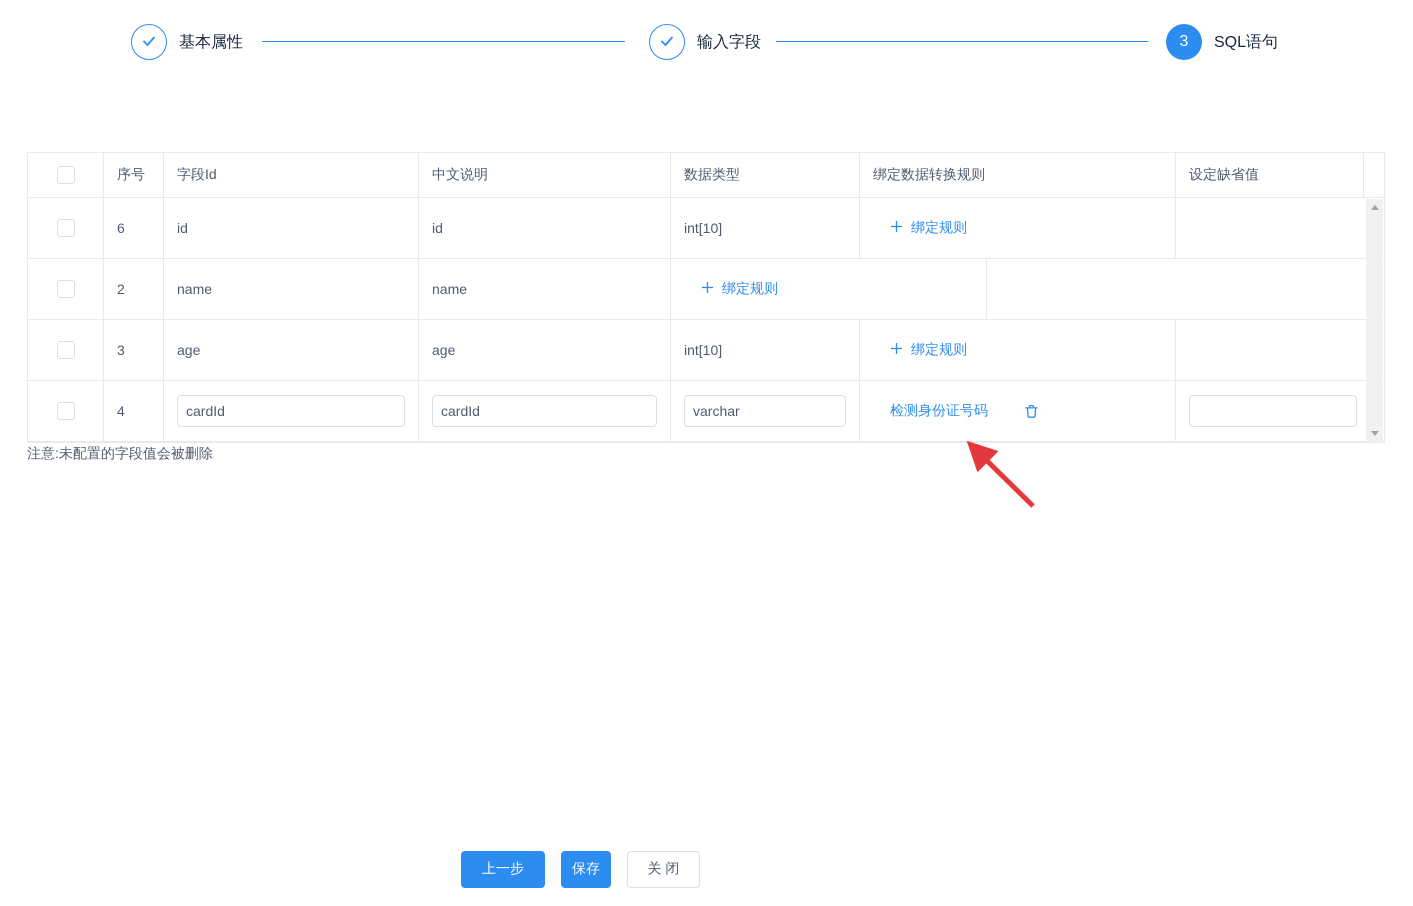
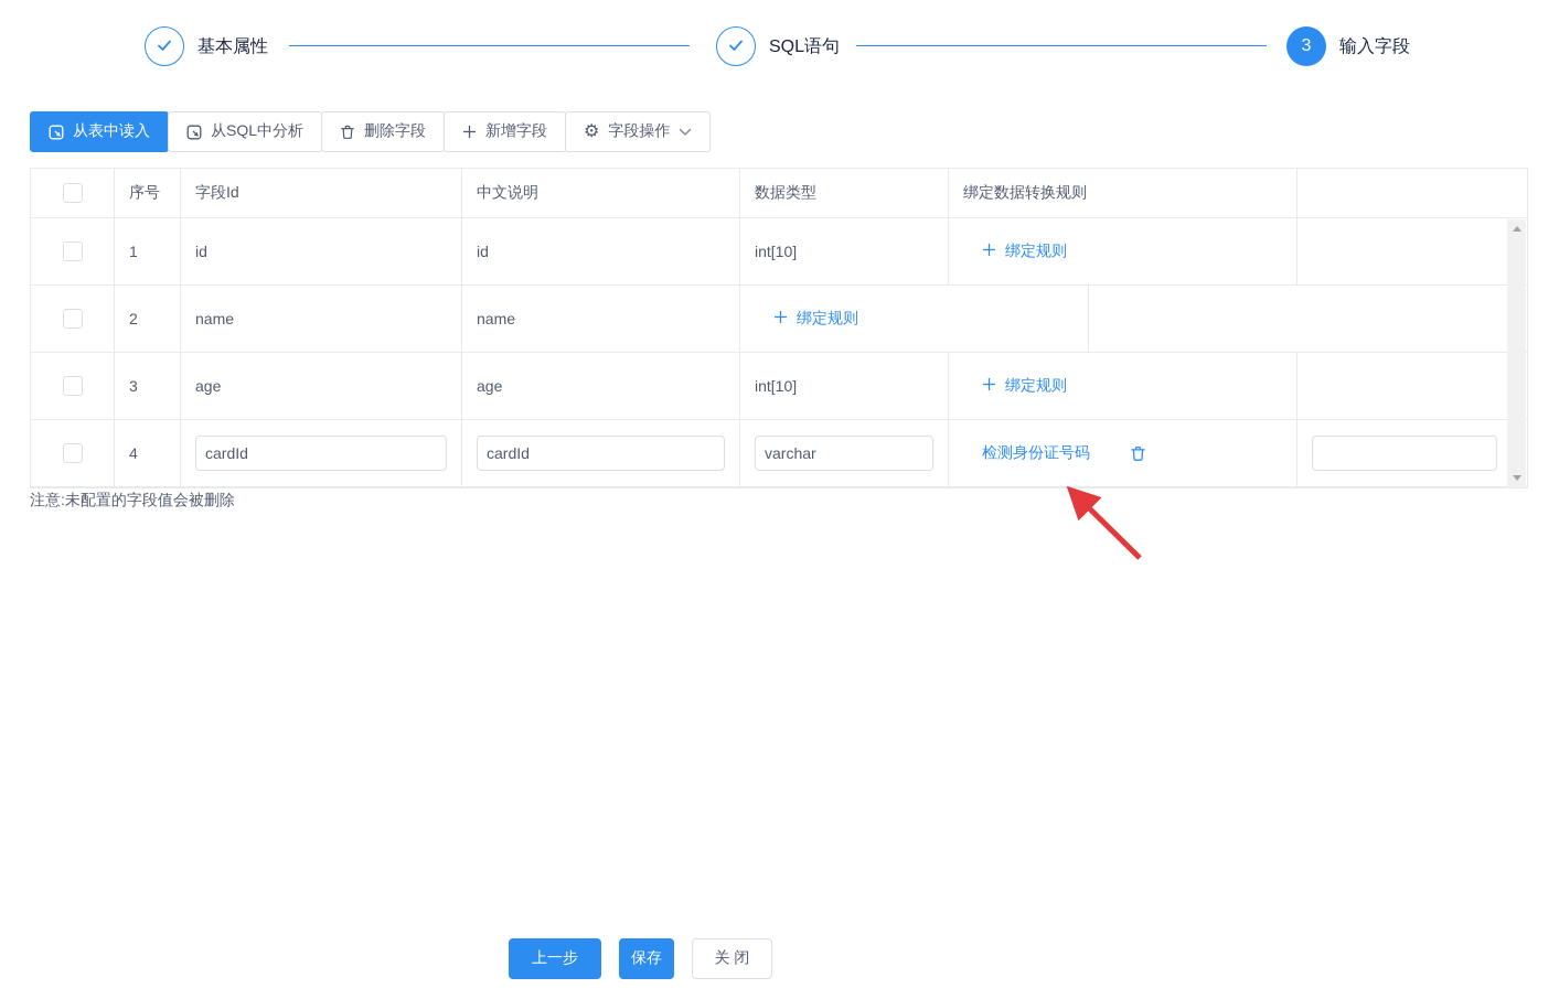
  基本属性
- 输入字段
+ SQL语句
  3
- SQL语句
+ 输入字段
+ 从表中读入
+ 从SQL中分析
+ 删除字段
+ 新增字段
+ ⚙
+ 字段操作
  序号
  字段Id
  中文说明
  数据类型
  绑定数据转换规则
- 设定缺省值
- 6
+ 1
  id
  id
  int[10]
  绑定规则
  2
  name
  name
  绑定规则
  3
  age
  age
  int[10]
  绑定规则
  4
  cardId
  cardId
  varchar
  检测身份证号码
  注意:未配置的字段值会被删除
  上一步
  保存
  关 闭
